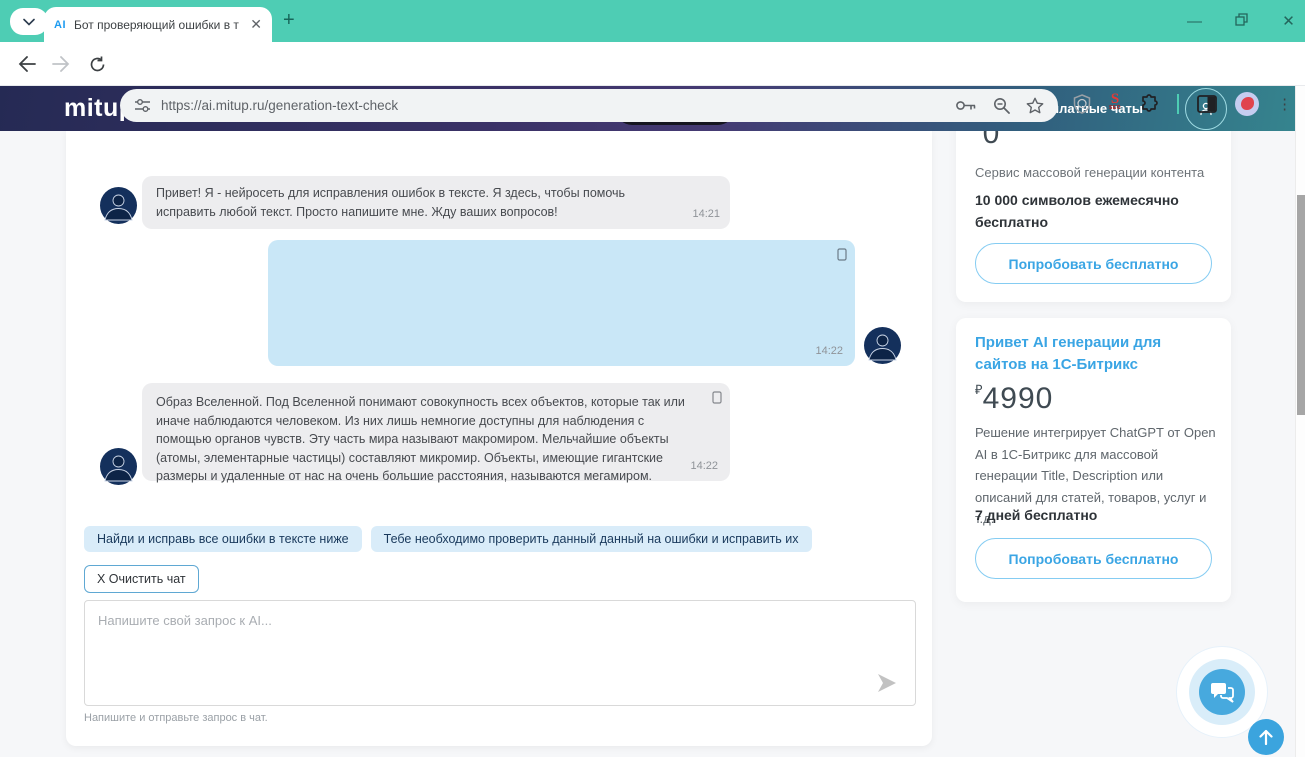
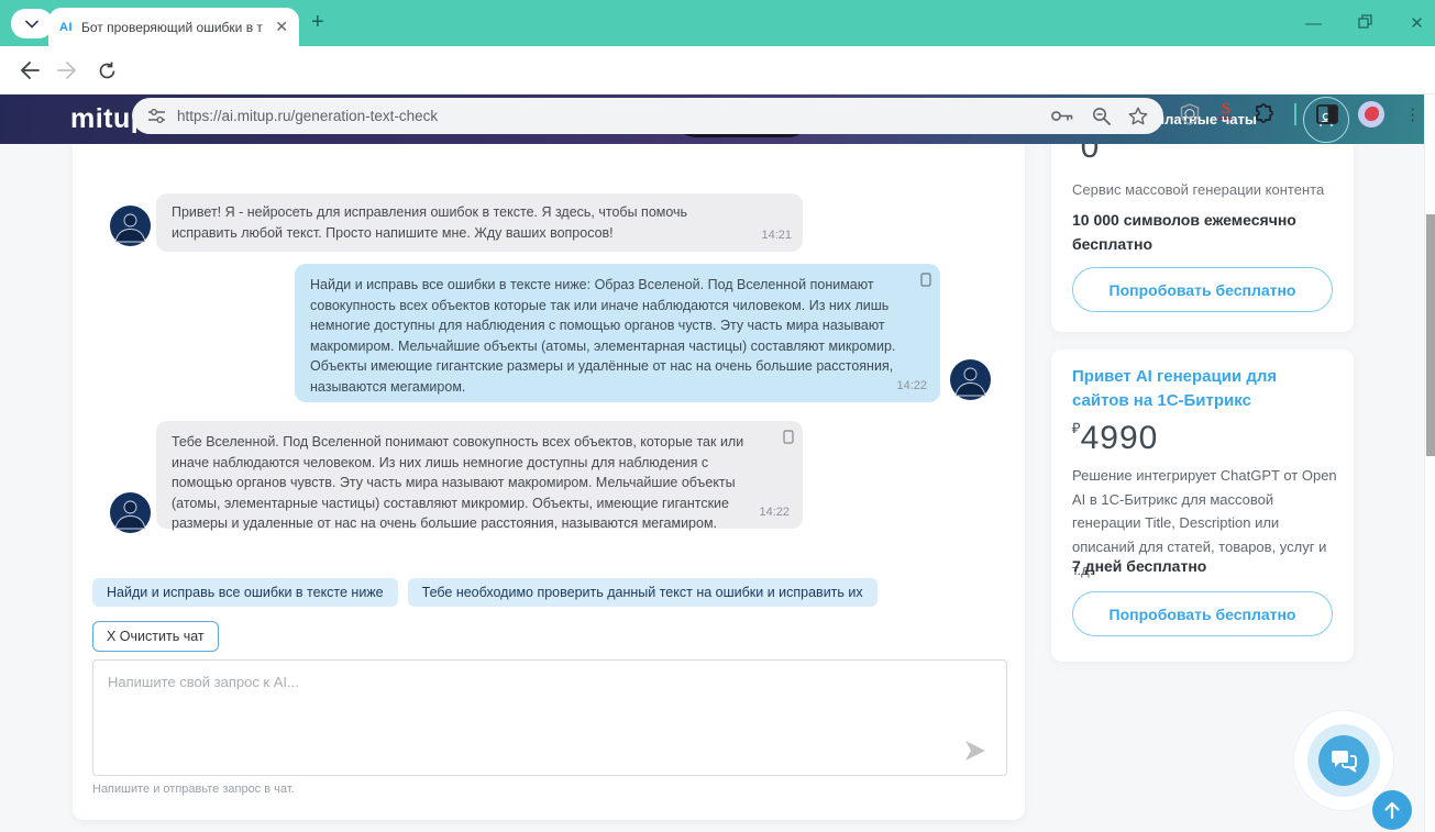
  AI
  Бот проверяющий ошибки в т
  ✕
  +
  —
  ✕
  https://ai.mitup.ru/generation-text-check
  S
  ⋮
  mitu
  латные чаты
  Привет! Я - нейросеть для исправления ошибок в тексте. Я здесь, чтобы помочь исправить любой текст. Просто напишите мне. Жду ваших вопросов!
  14:21
+ Найди и исправь все ошибки в тексте ниже: Образ Вселеной. Под Вселенной понимают совокупность всех объектов которые так или иначе наблюдаются чиловеком. Из них лишь немногие доступны для наблюдения с помощью органов чуств. Эту часть мира называют макромиром. Мельчайшие объекты (атомы, элементарная частицы) составляют микромир. Объекты имеющие гигантские размеры и удалённые от нас на очень большие расстояния, называются мегамиром.
  14:22
- Образ Вселенной. Под Вселенной понимают совокупность всех объектов, которые так или иначе наблюдаются человеком. Из них лишь немногие доступны для наблюдения с помощью органов чувств. Эту часть мира называют макромиром. Мельчайшие объекты (атомы, элементарные частицы) составляют микромир. Объекты, имеющие гигантские размеры и удаленные от нас на очень большие расстояния, называются мегамиром.
+ Тебе Вселенной. Под Вселенной понимают совокупность всех объектов, которые так или иначе наблюдаются человеком. Из них лишь немногие доступны для наблюдения с помощью органов чувств. Эту часть мира называют макромиром. Мельчайшие объекты (атомы, элементарные частицы) составляют микромир. Объекты, имеющие гигантские размеры и удаленные от нас на очень большие расстояния, называются мегамиром.
  14:22
  Найди и исправь все ошибки в тексте ниже
- Тебе необходимо проверить данный данный на ошибки и исправить их
+ Тебе необходимо проверить данный текст на ошибки и исправить их
  X Очистить чат
  Напишите свой запрос к AI...
  Напишите и отправьте запрос в чат.
  Сервис массовой генерации контента
  10 000 символов ежемесячно бесплатно
  Попробовать бесплатно
  Привет AI генерации для сайтов на 1С-Битрикс
  ₽4990
  Решение интегрирует ChatGPT от Open AI в 1С-Битрикс для массовой генерации Title, Description или описаний для статей, товаров, услуг и т.д.
  7 дней бесплатно
  Попробовать бесплатно
